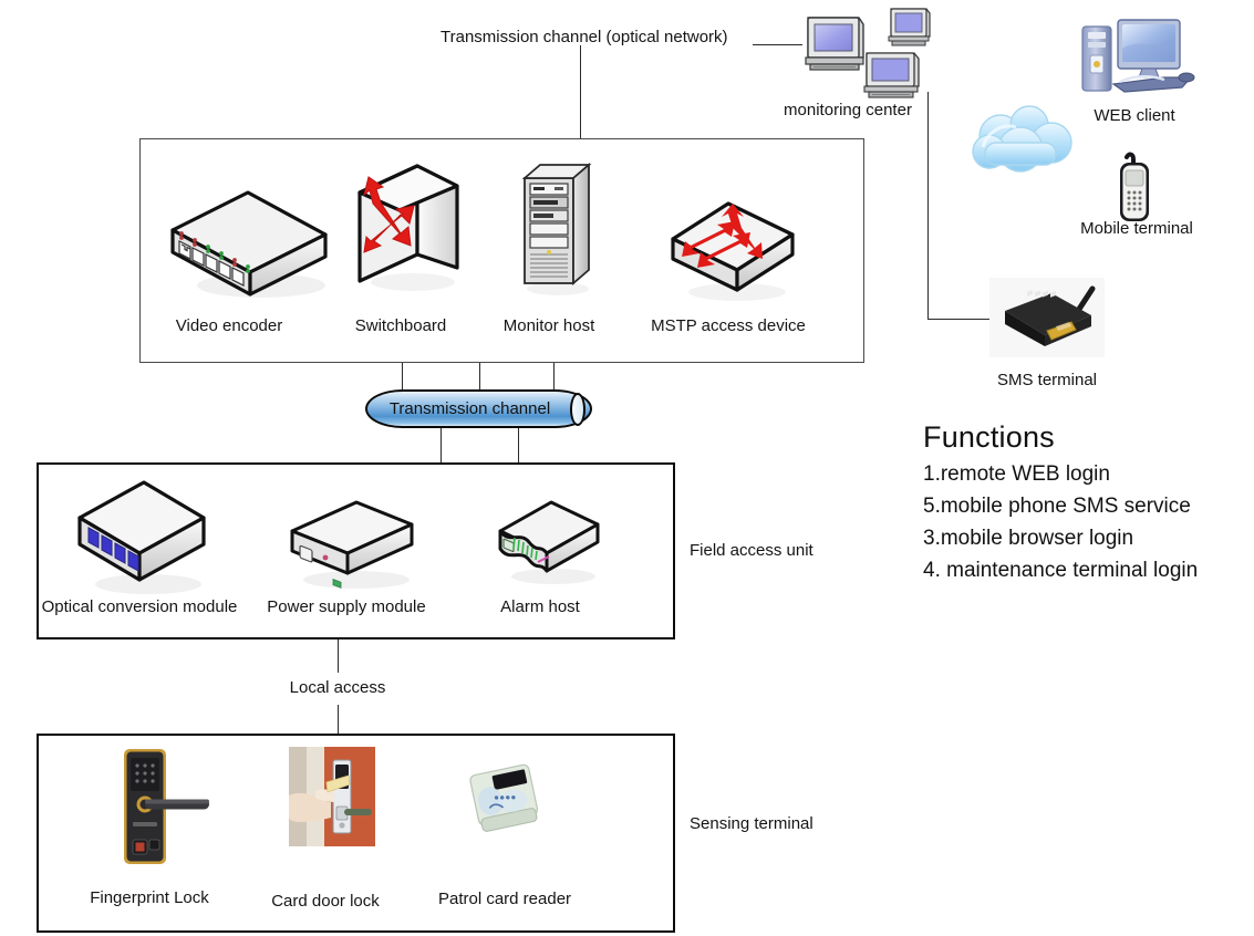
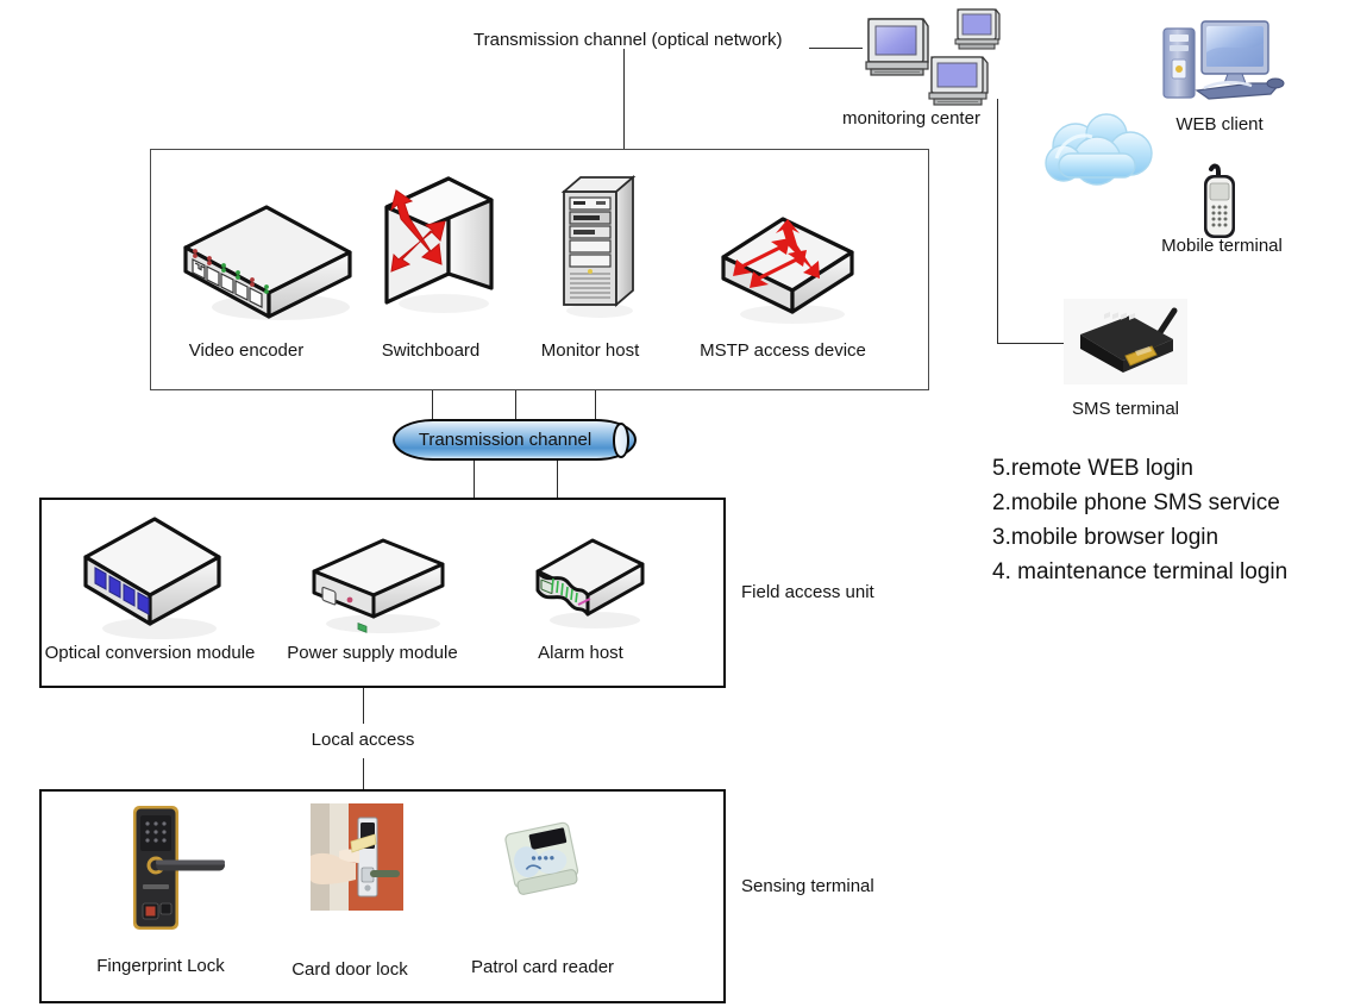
  Transmission channel (optical network)
  monitoring center
  Video encoder
  Switchboard
  Monitor host
  MSTP access device
  Transmission channel
  Optical conversion module
  Power supply module
  Alarm host
  Field access unit
  Local access
  Fingerprint Lock
  Card door lock
  Patrol card reader
  Sensing terminal
  WEB client
  Mobile terminal
  SMS terminal
- Functions
- 1.remote WEB login
+ 5.remote WEB login
- 5.mobile phone SMS service
+ 2.mobile phone SMS service
  3.mobile browser login
  4. maintenance terminal login
